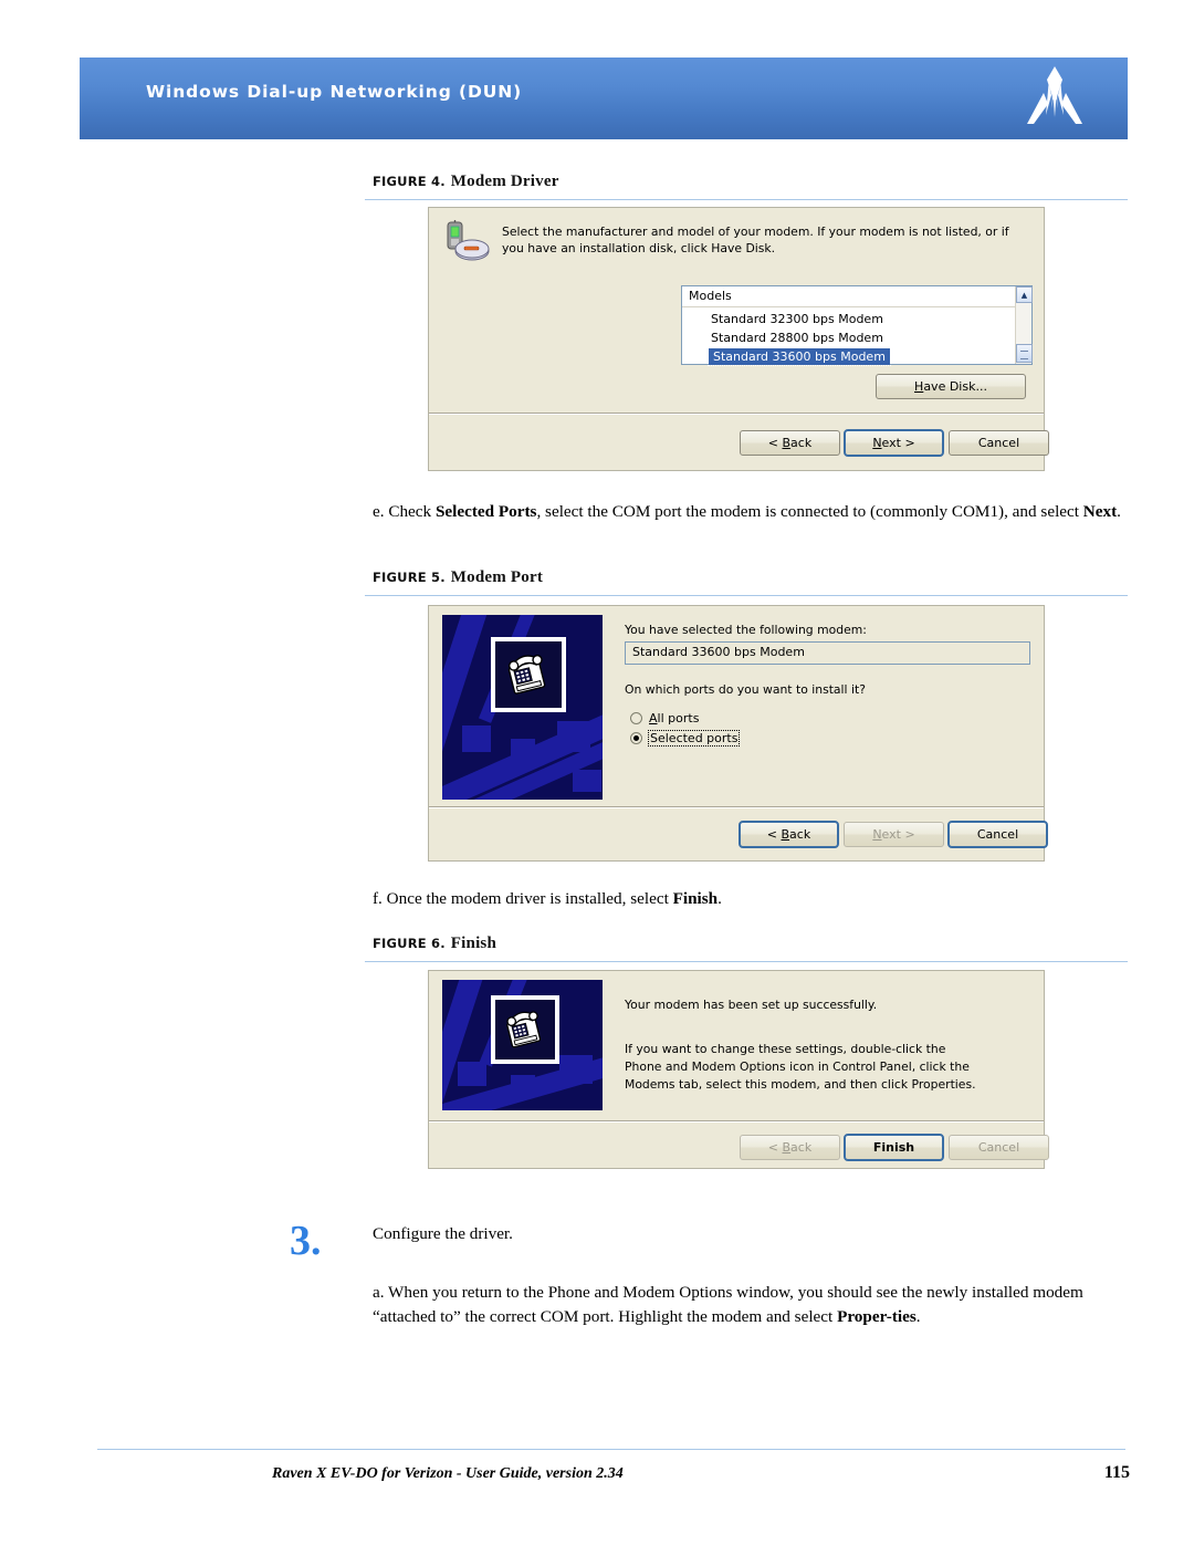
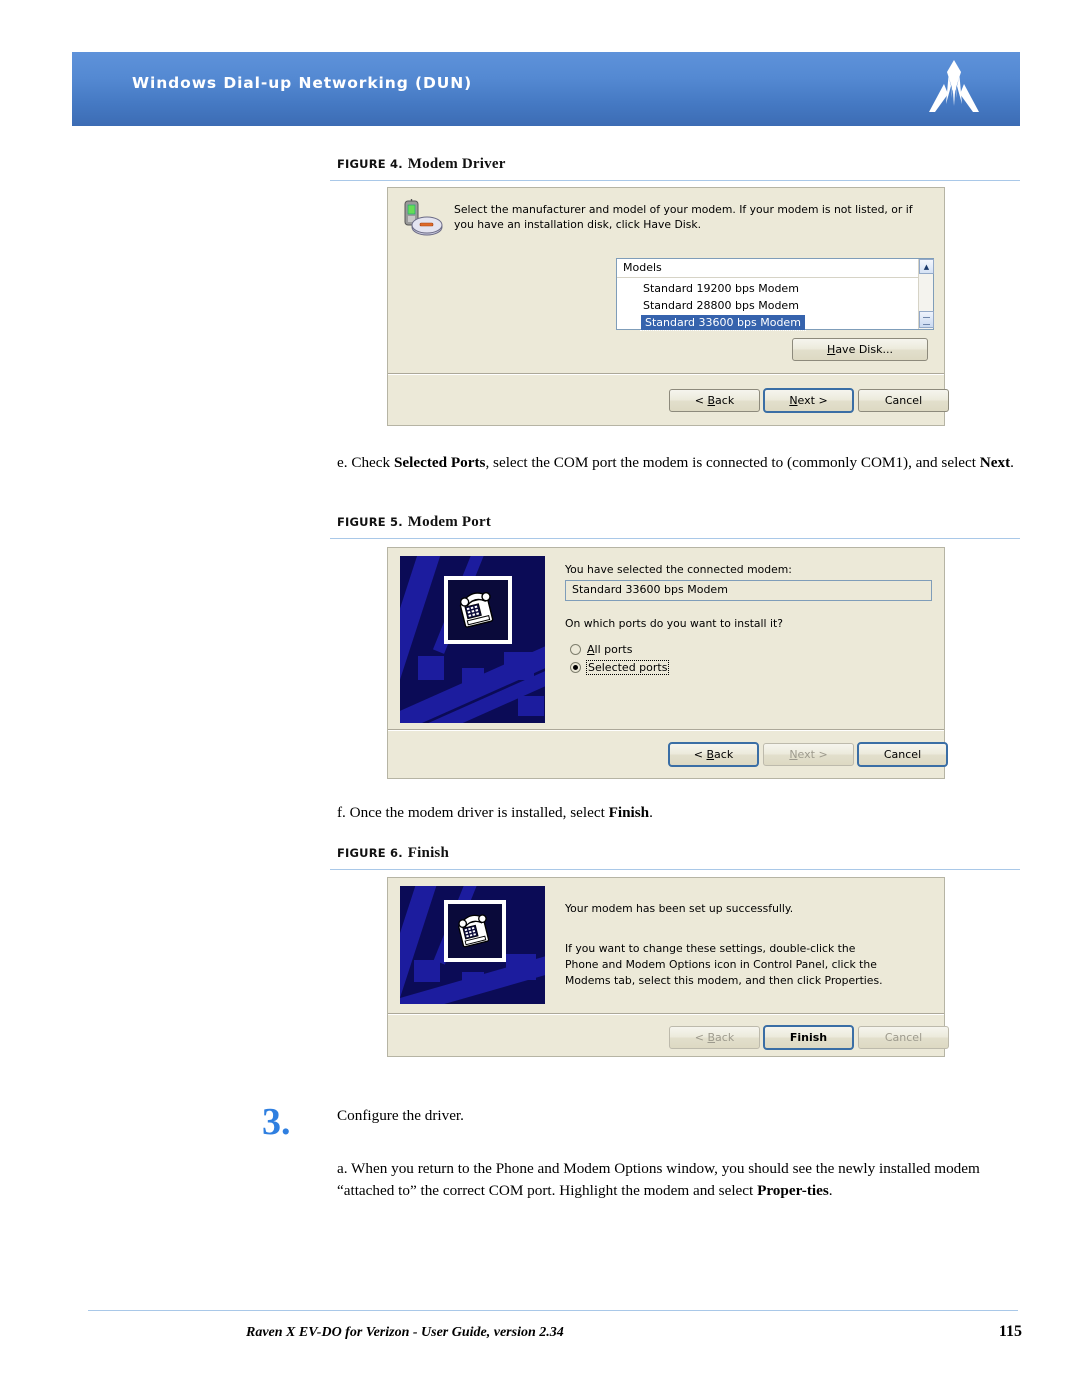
  Windows Dial-up Networking (DUN)
  FIGURE 4. Modem Driver
  Select the manufacturer and model of your modem. If your modem is not listed, or if you have an installation disk, click Have Disk.
  Models
- Standard 32300 bps Modem
+ Standard 19200 bps Modem
  Standard 28800 bps Modem
  Standard 33600 bps Modem
  ▲
  Have Disk...
  < Back
  Next >
  Cancel
  e. Check Selected Ports, select the COM port the modem is connected to (commonly COM1), and select Next.
  FIGURE 5. Modem Port
- You have selected the following modem:
+ You have selected the connected modem:
  Standard 33600 bps Modem
  On which ports do you want to install it?
  All ports
  Selected ports
  < Back
  Next >
  Cancel
  f. Once the modem driver is installed, select Finish.
  FIGURE 6. Finish
  Your modem has been set up successfully.
  If you want to change these settings, double-click the
  Phone and Modem Options icon in Control Panel, click the
  Modems tab, select this modem, and then click Properties.
  < Back
  Finish
  Cancel
  3.
  Configure the driver.
  a. When you return to the Phone and Modem Options window, you should see the newly installed modem “attached to” the correct COM port. Highlight the modem and select Proper-ties.
  Raven X EV-DO for Verizon - User Guide, version 2.34
  115
